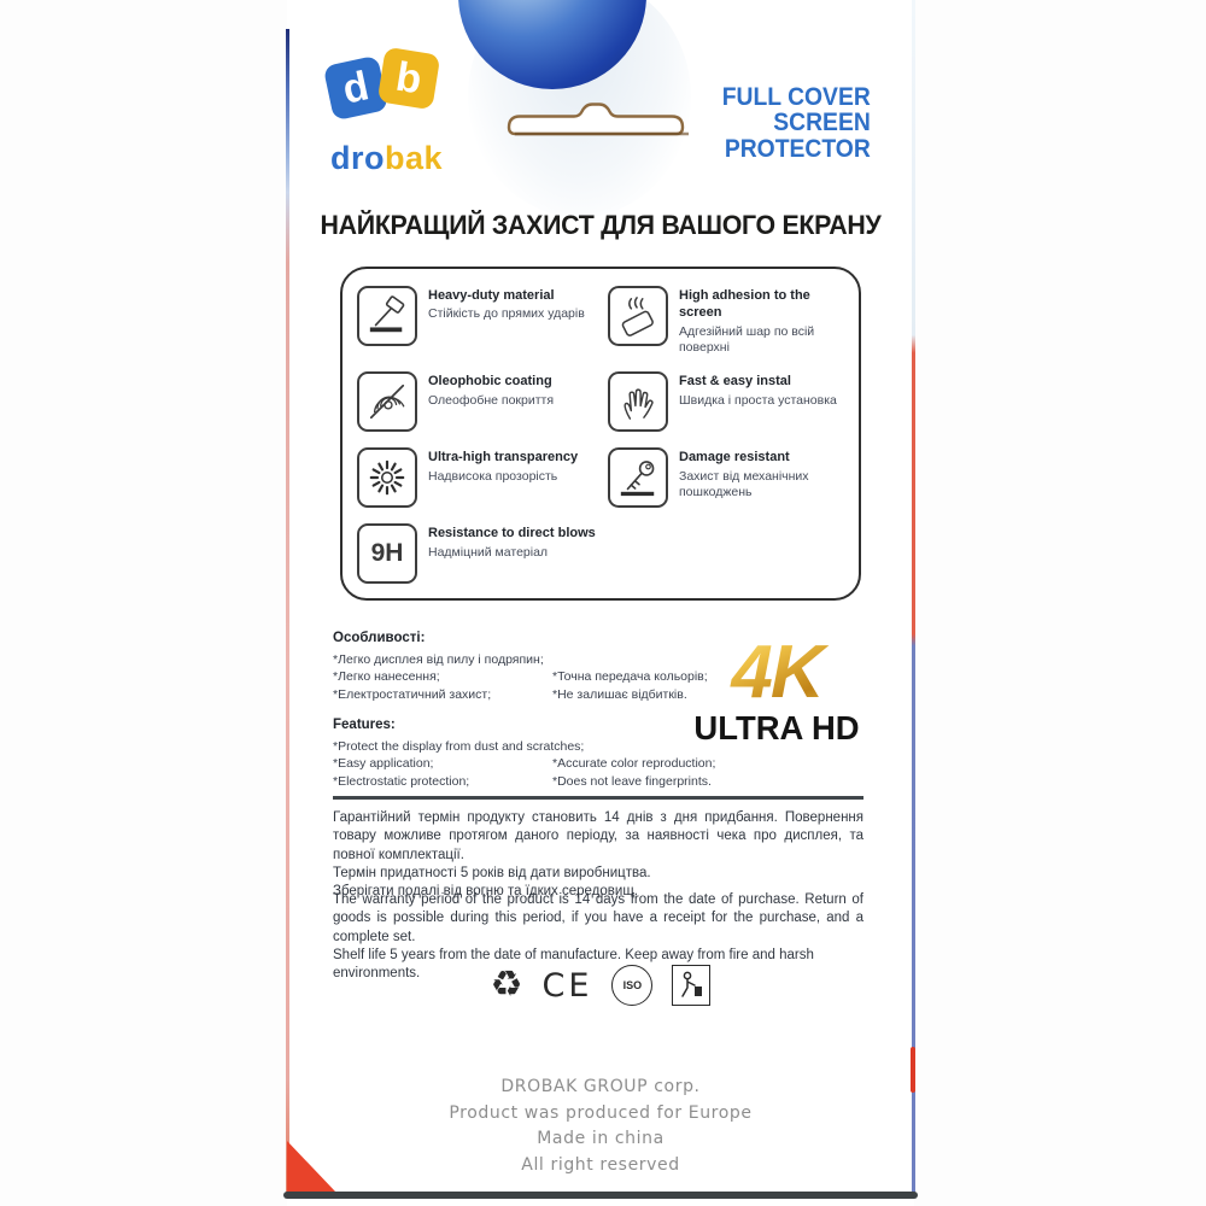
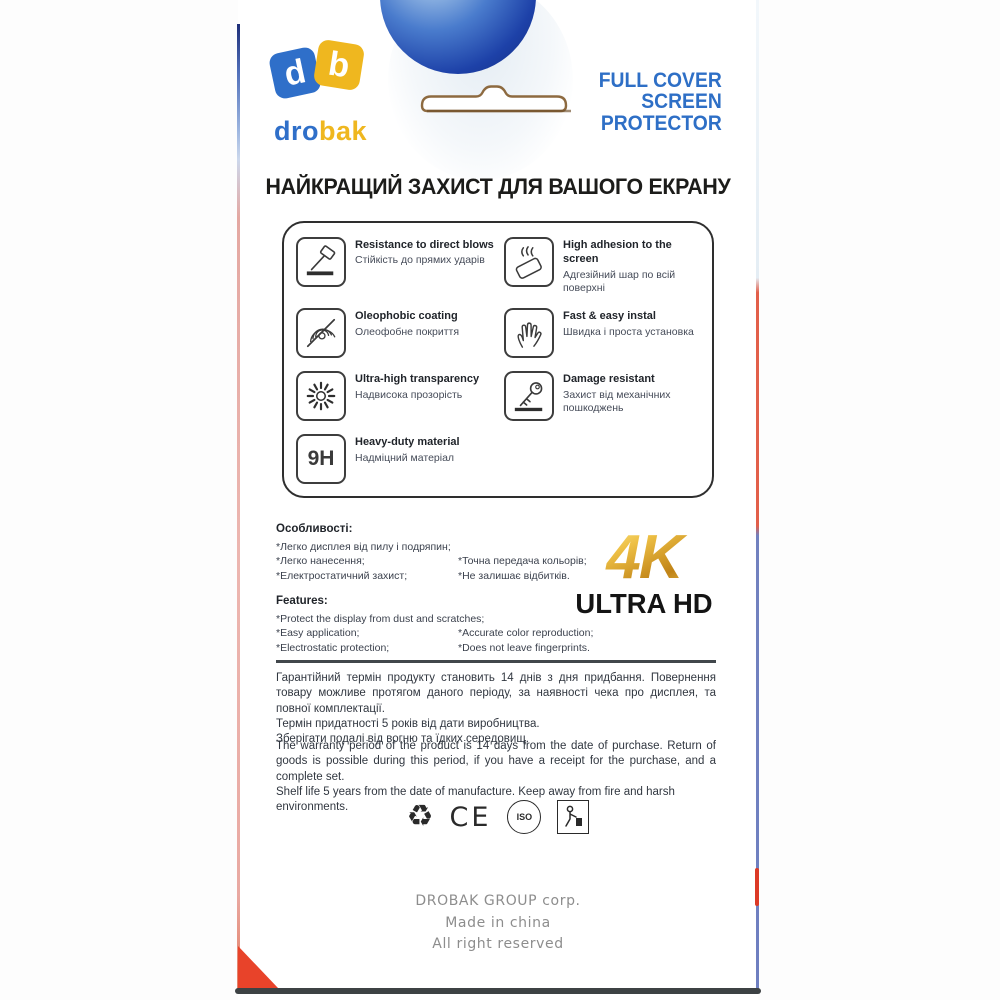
  drobak
  FULL COVER
  SCREEN
  PROTECTOR
  НАЙКРАЩИЙ ЗАХИСТ ДЛЯ ВАШОГО ЕКРАНУ
- Heavy-duty material
+ Resistance to direct blows
  Стійкість до прямих ударів
  High adhesion to the screen
  Адгезійний шар по всій поверхні
  Oleophobic coating
  Олеофобне покриття
  Fast & easy instal
  Швидка і проста установка
  Ultra-high transparency
  Надвисока прозорість
  Damage resistant
  Захист від механічних пошкоджень
  9H
- Resistance to direct blows
+ Heavy-duty material
  Надміцний матеріал
  Особливості:
  *Легко дисплея від пилу і подряпин;
  *Легко нанесення;
  *Точна передача коль
  *Електростатичний захист;
  *Не залишає відбиткі
  4K
  ULTRA HD
  Features:
  *Protect the display from dust and scratches;
  *Easy application;
  *Accurate color reproduction;
  *Electrostatic protection;
  *Does not leave fingerprints.
  Гарантійний термін продукту становить 14 днів з дня придбання. Повернення товару можливе протягом даного періоду, за наявності чека про дисплея, та повної комплектації.
  Термін придатності 5 років від дати виробництва.
  Зберігати подалі від вогню та їдких середовищ.
  The warranty period of the product is 14 days from the date of purchase. Return of goods is possible during this period, if you have a receipt for the purchase, and a complete set.
  Shelf life 5 years from the date of manufacture. Keep away from fire and harsh environments.
  ♻
  CE
  ISO
  DROBAK GROUP corp.
- Product was produced for Europe
  Made in china
  All right reserved
